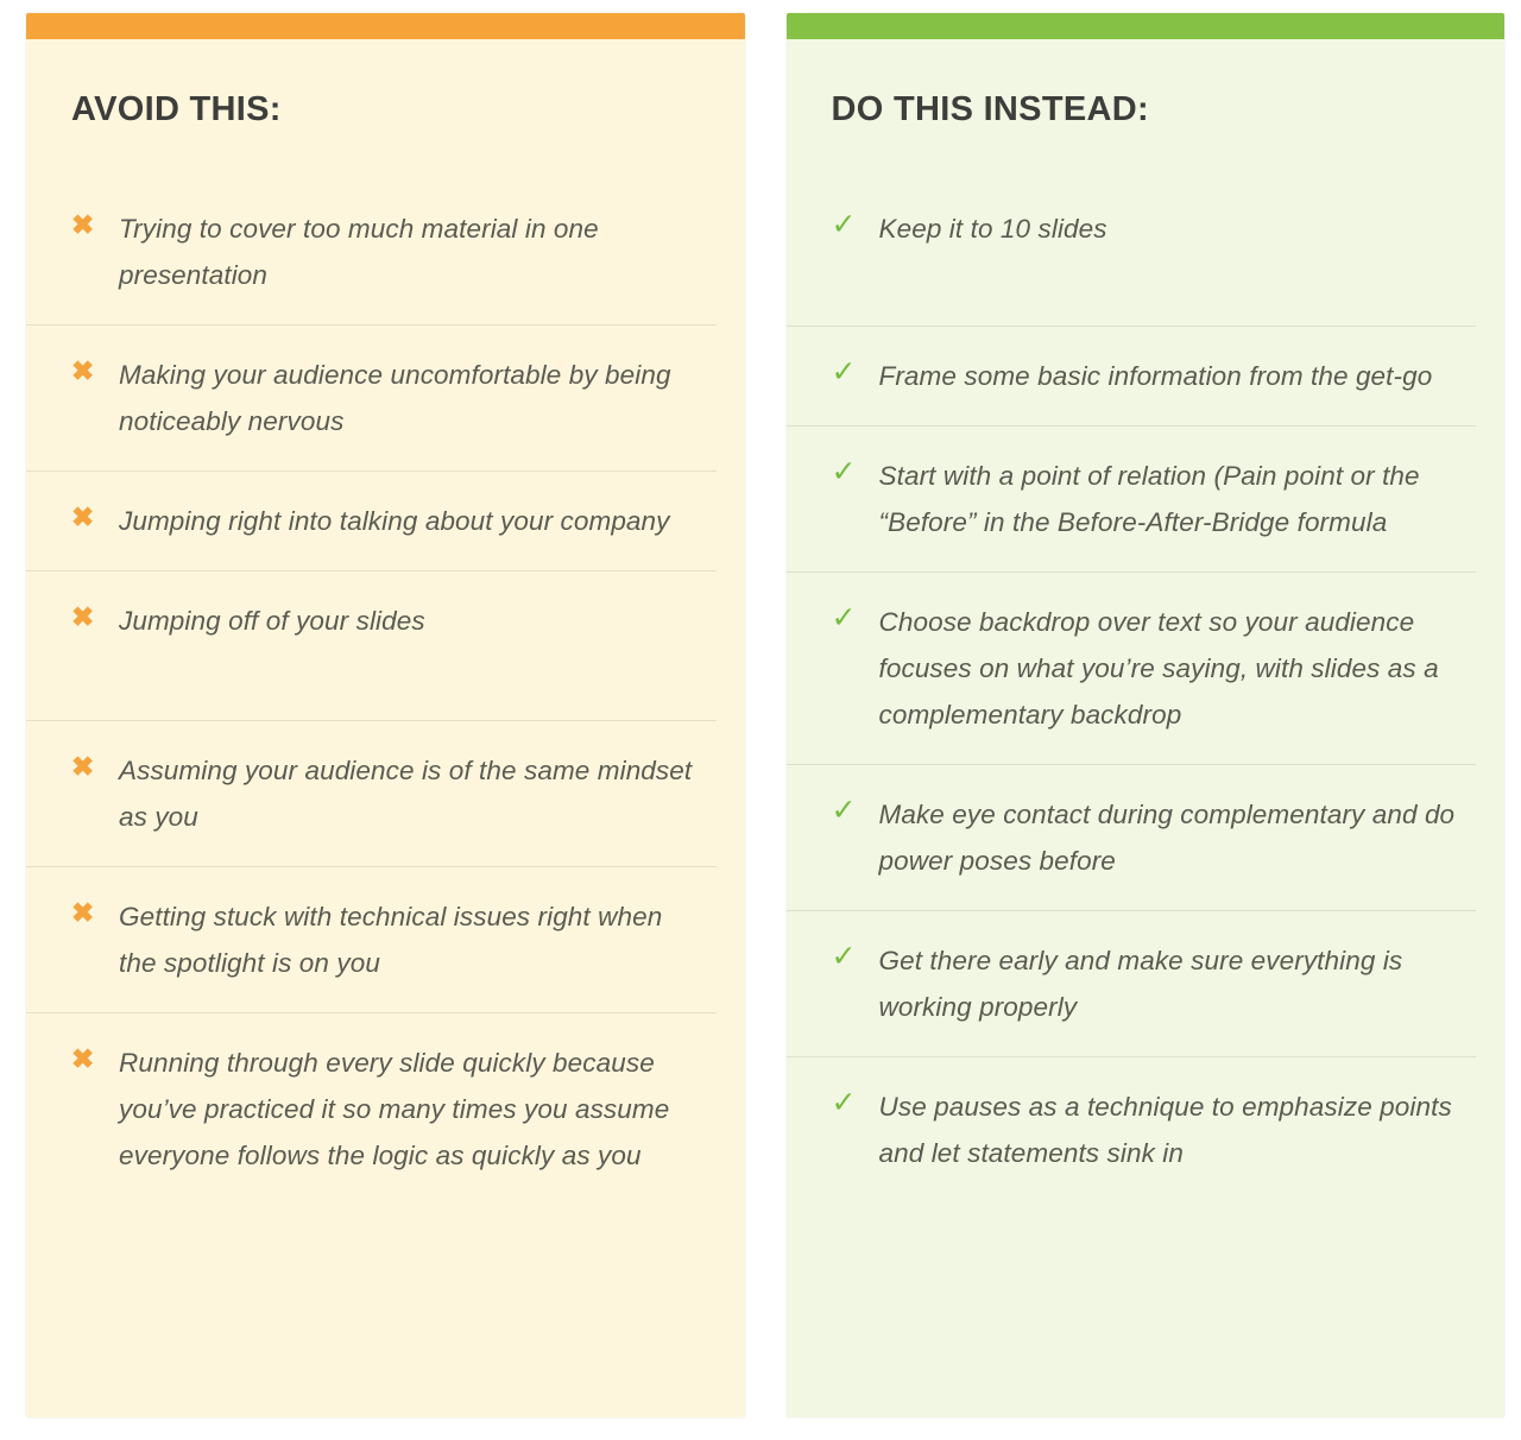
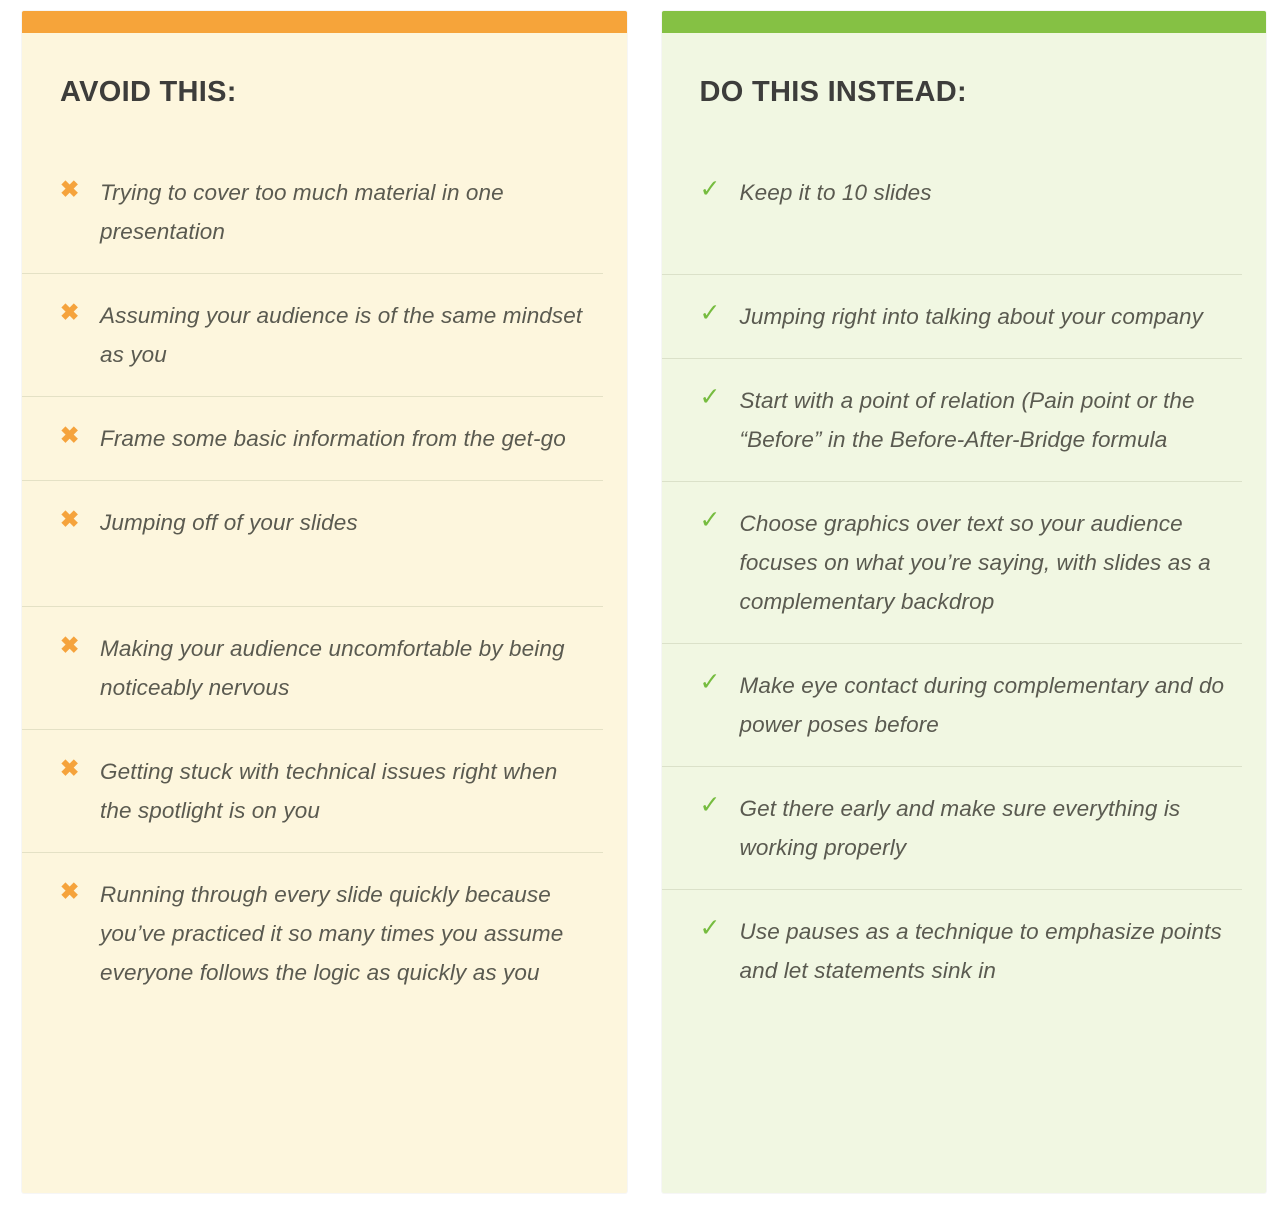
  AVOID THIS:
  ✖
  Trying to cover too much material in one presentation
  ✖
- Making your audience uncomfortable by being noticeably nervous
+ Assuming your audience is of the same mindset as you
  ✖
- Jumping right into talking about your company
+ Frame some basic information from the get-go
  ✖
  Jumping off of your slides
  ✖
- Assuming your audience is of the same mindset as you
+ Making your audience uncomfortable by being noticeably nervous
  ✖
  Getting stuck with technical issues right when the spotlight is on you
  ✖
  Running through every slide quickly because you’ve practiced it so many times you assume everyone follows the logic as quickly as you
  DO THIS INSTEAD:
  ✓
  Keep it to 10 slides
  ✓
- Frame some basic information from the get-go
+ Jumping right into talking about your company
  ✓
  Start with a point of relation (Pain point or the “Before” in the Before-After-Bridge formula
  ✓
- Choose backdrop over text so your audience focuses on what you’re saying, with slides as a complementary backdrop
+ Choose graphics over text so your audience focuses on what you’re saying, with slides as a complementary backdrop
  ✓
  Make eye contact during complementary and do power poses before
  ✓
  Get there early and make sure everything is working properly
  ✓
  Use pauses as a technique to emphasize points and let statements sink in
